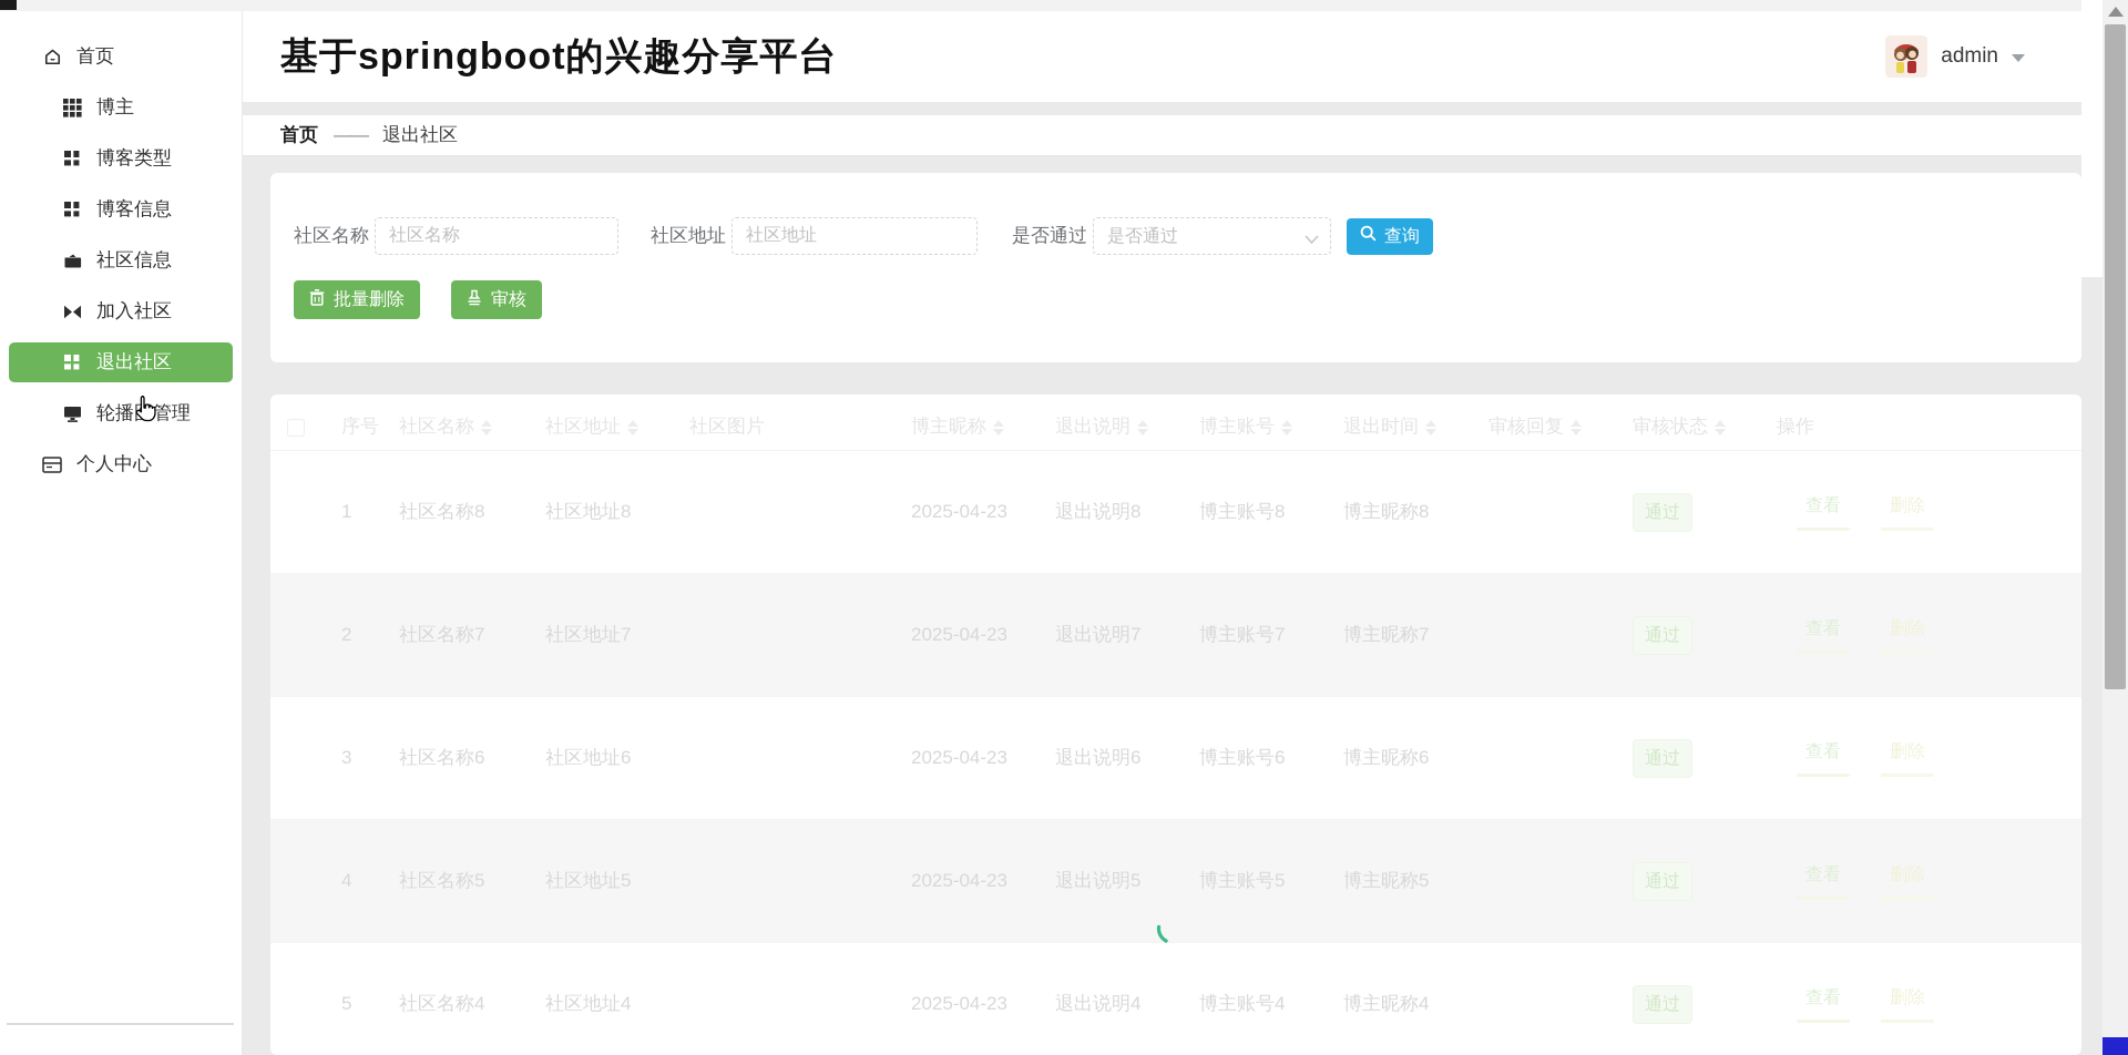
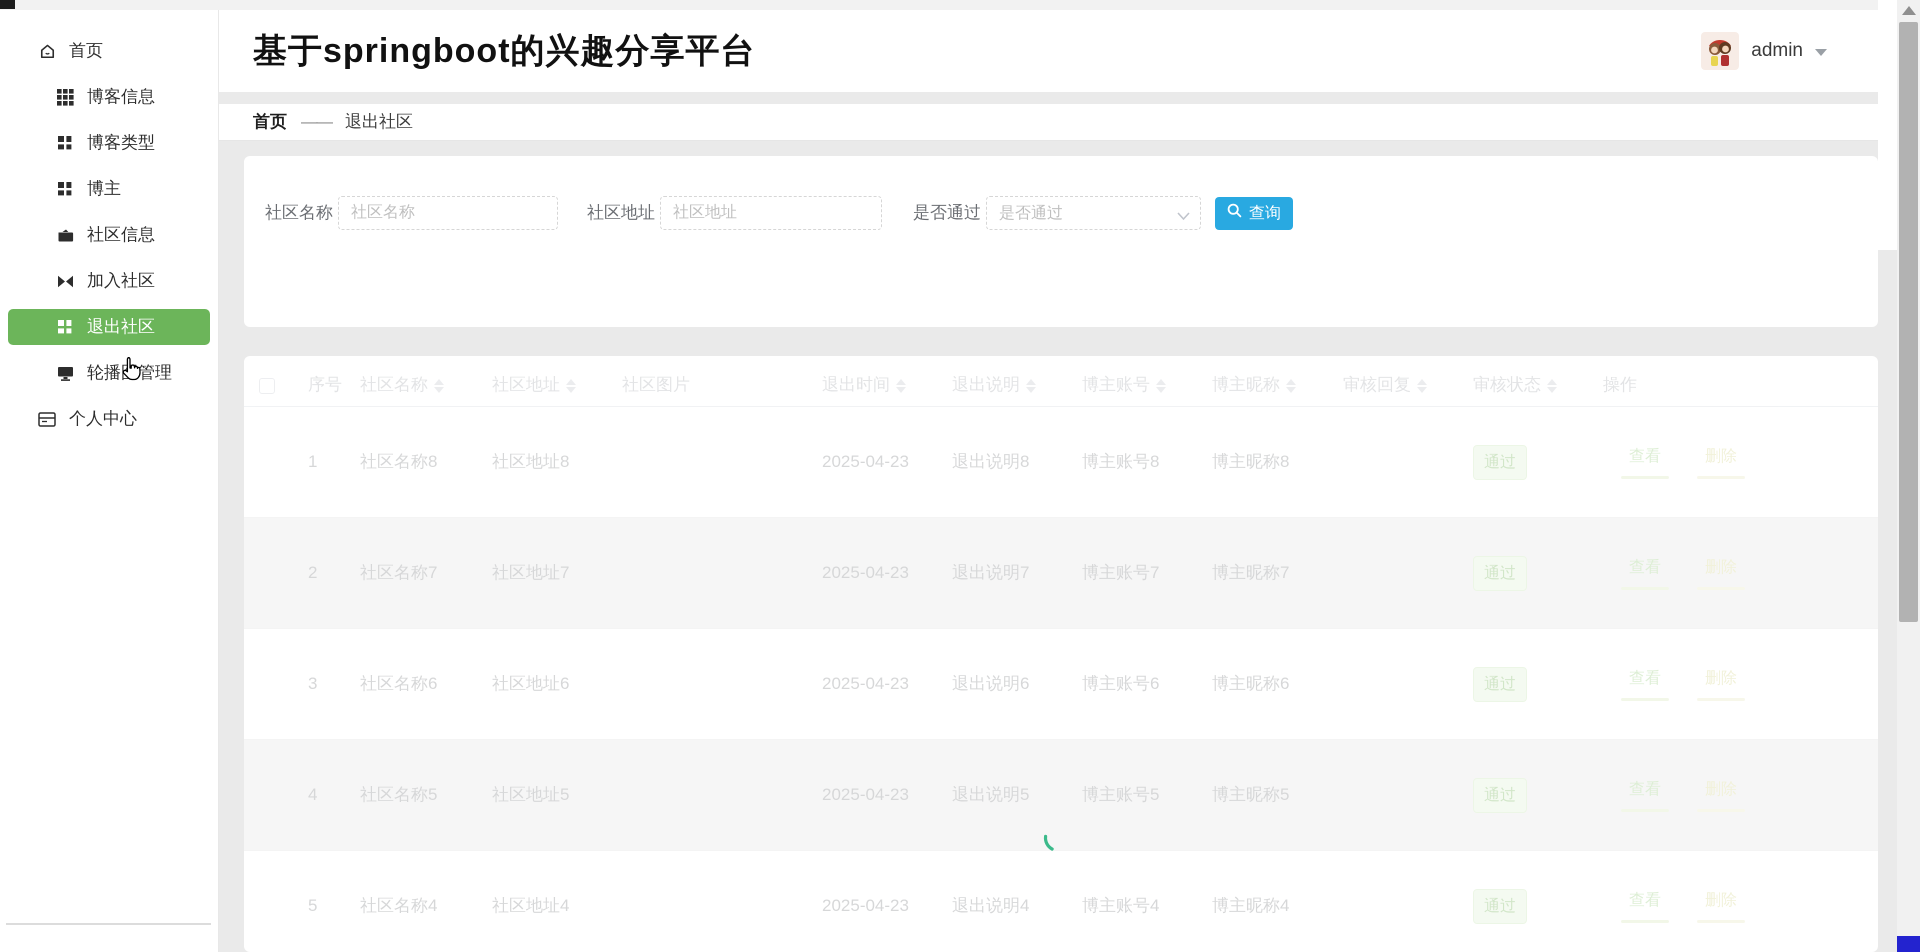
  首页
- 博主
+ 博客信息
  博客类型
- 博客信息
+ 博主
  社区信息
  加入社区
  退出社区
  轮播管理
  个人中心
  基于springboot的兴趣分享平台
  admin
  首页
  ——
  退出社区
  社区名称
  社区名称
  社区地址
  社区地址
  是否通过
  是否通过
  查询
- 批量删除
- 审核
  序号
  社区名称
  社区地址
  社区图片
- 博主昵称
+ 退出时间
  退出说明
  博主账号
- 退出时间
+ 博主昵称
  审核回复
  审核状态
  操作
  1
  社区名称8
  社区地址8
  2025-04-23
  退出说明8
  博主账号8
  博主昵称8
  通过
  查看
  删除
  2
  社区名称7
  社区地址7
  2025-04-23
  退出说明7
  博主账号7
  博主昵称7
  通过
  查看
  删除
  3
  社区名称6
  社区地址6
  2025-04-23
  退出说明6
  博主账号6
  博主昵称6
  通过
  查看
  删除
  4
  社区名称5
  社区地址5
  2025-04-23
  退出说明5
  博主账号5
  博主昵称5
  通过
  查看
  删除
  5
  社区名称4
  社区地址4
  2025-04-23
  退出说明4
  博主账号4
  博主昵称4
  通过
  查看
  删除
